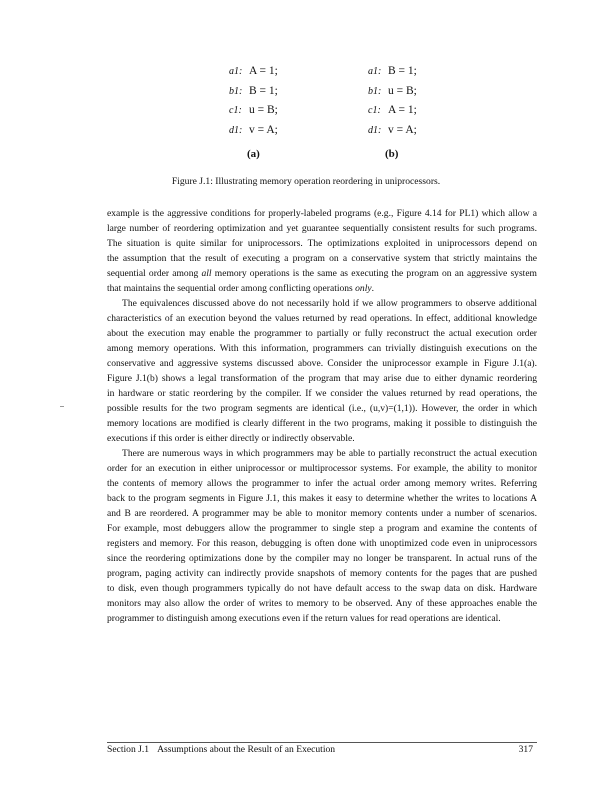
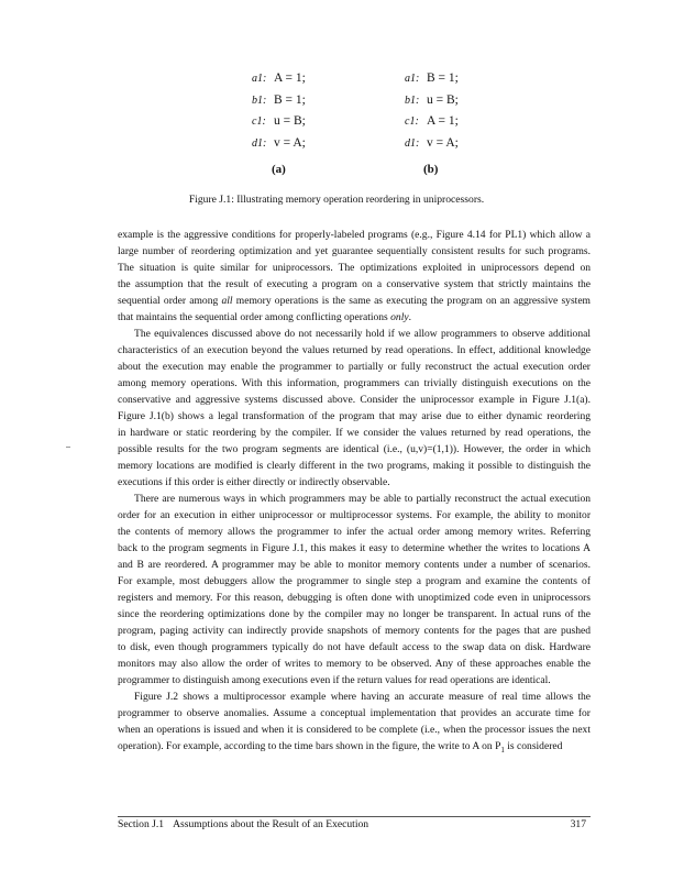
  a1: A = 1;
  b1: B = 1;
  c1: u = B;
  d1: v = A;
  a1: B = 1;
  b1: u = B;
  c1: A = 1;
  d1: v = A;
  (a)
  (b)
  Figure J.1: Illustrating memory operation reordering in uniprocessors.
  example is the aggressive conditions for properly-labeled programs (e.g., Figure 4.14 for PL1) which allow a
  large number of reordering optimization and yet guarantee sequentially consistent results for such programs.
  The situation is quite similar for uniprocessors. The optimizations exploited in uniprocessors depend on
  the assumption that the result of executing a program on a conservative system that strictly maintains the
  sequential order among all memory operations is the same as executing the program on an aggressive system
  that maintains the sequential order among conflicting operations only.
  The equivalences discussed above do not necessarily hold if we allow programmers to observe additional
  characteristics of an execution beyond the values returned by read operations. In effect, additional knowledge
  about the execution may enable the programmer to partially or fully reconstruct the actual execution order
  among memory operations. With this information, programmers can trivially distinguish executions on the
  conservative and aggressive systems discussed above. Consider the uniprocessor example in Figure J.1(a).
  Figure J.1(b) shows a legal transformation of the program that may arise due to either dynamic reordering
  in hardware or static reordering by the compiler. If we consider the values returned by read operations, the
  possible results for the two program segments are identical (i.e., (u,v)=(1,1)). However, the order in which
  memory locations are modified is clearly different in the two programs, making it possible to distinguish the
  executions if this order is either directly or indirectly observable.
  There are numerous ways in which programmers may be able to partially reconstruct the actual execution
  order for an execution in either uniprocessor or multiprocessor systems. For example, the ability to monitor
  the contents of memory allows the programmer to infer the actual order among memory writes. Referring
  back to the program segments in Figure J.1, this makes it easy to determine whether the writes to locations A
  and B are reordered. A programmer may be able to monitor memory contents under a number of scenarios.
  For example, most debuggers allow the programmer to single step a program and examine the contents of
  registers and memory. For this reason, debugging is often done with unoptimized code even in uniprocessors
  since the reordering optimizations done by the compiler may no longer be transparent. In actual runs of the
  program, paging activity can indirectly provide snapshots of memory contents for the pages that are pushed
  to disk, even though programmers typically do not have default access to the swap data on disk. Hardware
  monitors may also allow the order of writes to memory to be observed. Any of these approaches enable the
  programmer to distinguish among executions even if the return values for read operations are identical.
+ Figure J.2 shows a multiprocessor example where having an accurate measure of real time allows the
+ programmer to observe anomalies. Assume a conceptual implementation that provides an accurate time for
+ when an operations is issued and when it is considered to be complete (i.e., when the processor issues the next
+ operation). For example, according to the time bars shown in the figure, the write to A on P1 is considered
  Section J.1 Assumptions about the Result of an Execution
  317
